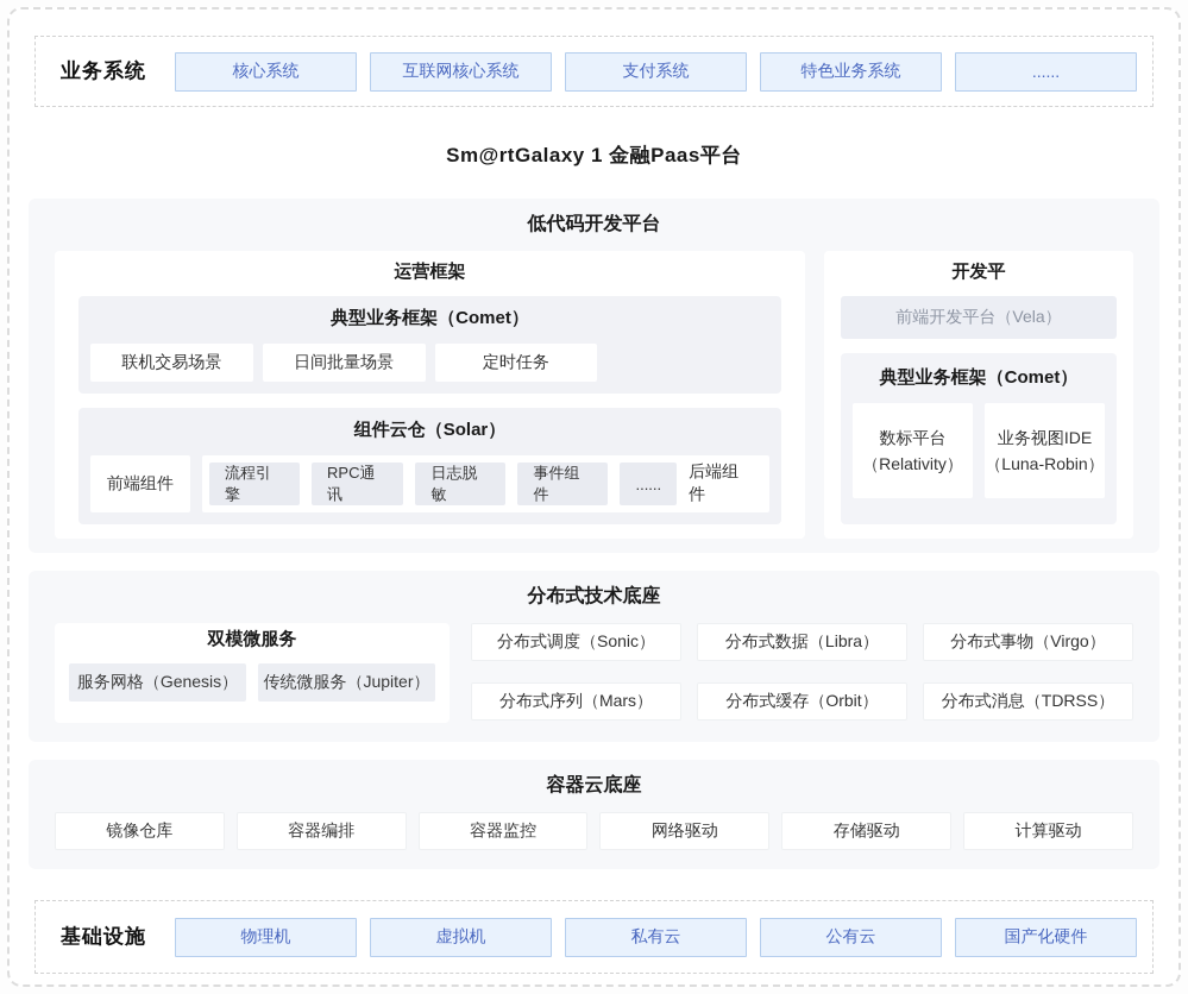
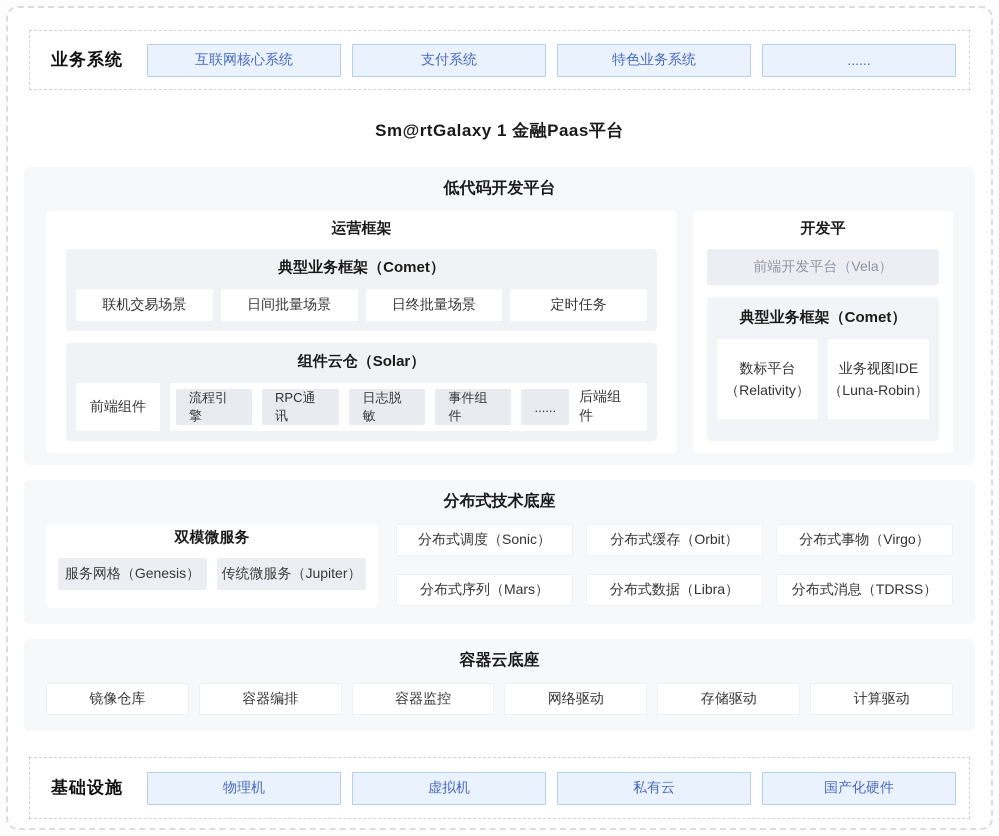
  业务系统
- 核心系统
  互联网核心系统
  支付系统
  特色业务系统
  ......
  Sm@rtGalaxy 1 金融Paas平台
  低代码开发平台
  运营框架
  典型业务框架（Comet）
  联机交易场景
  日间批量场景
+ 日终批量场景
  定时任务
  组件云仓（Solar）
  前端组件
  流程引擎
  RPC通讯
  日志脱敏
  事件组件
  ......
  后端组件
  开发平
  前端开发平台（Vela）
  典型业务框架（Comet）
  数标平台
  （Relativity）
  业务视图IDE
  （Luna-Robin）
  分布式技术底座
  双模微服务
  服务网格（Genesis）
  传统微服务（Jupiter）
  分布式调度（Sonic）
- 分布式数据（Libra）
+ 分布式缓存（Orbit）
  分布式事物（Virgo）
  分布式序列（Mars）
- 分布式缓存（Orbit）
+ 分布式数据（Libra）
  分布式消息（TDRSS）
  容器云底座
  镜像仓库
  容器编排
  容器监控
  网络驱动
  存储驱动
  计算驱动
  基础设施
  物理机
  虚拟机
  私有云
- 公有云
  国产化硬件
